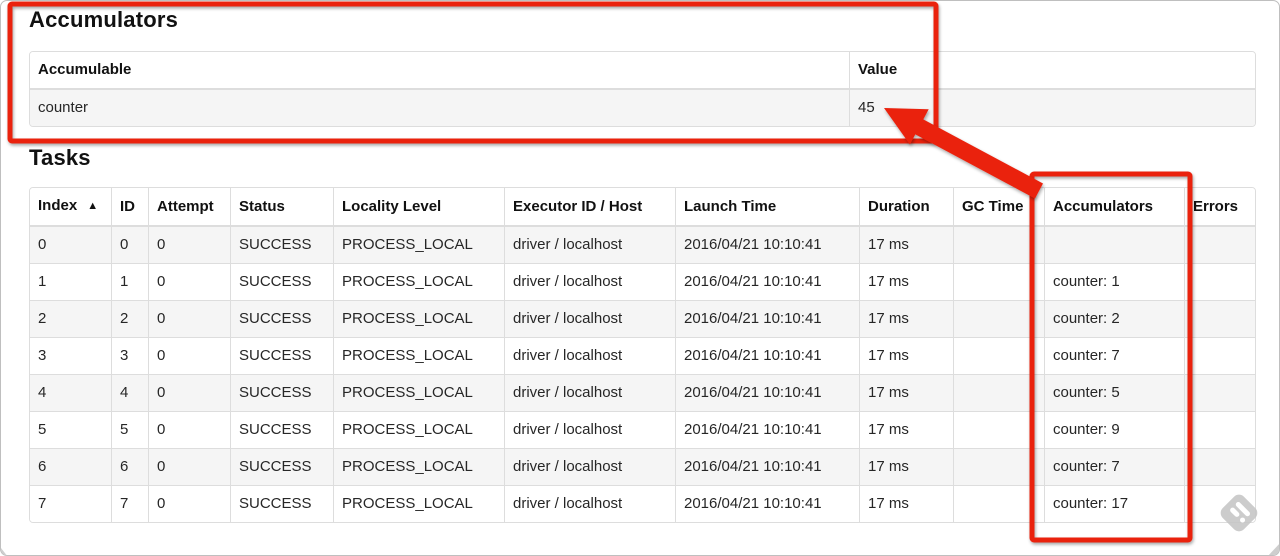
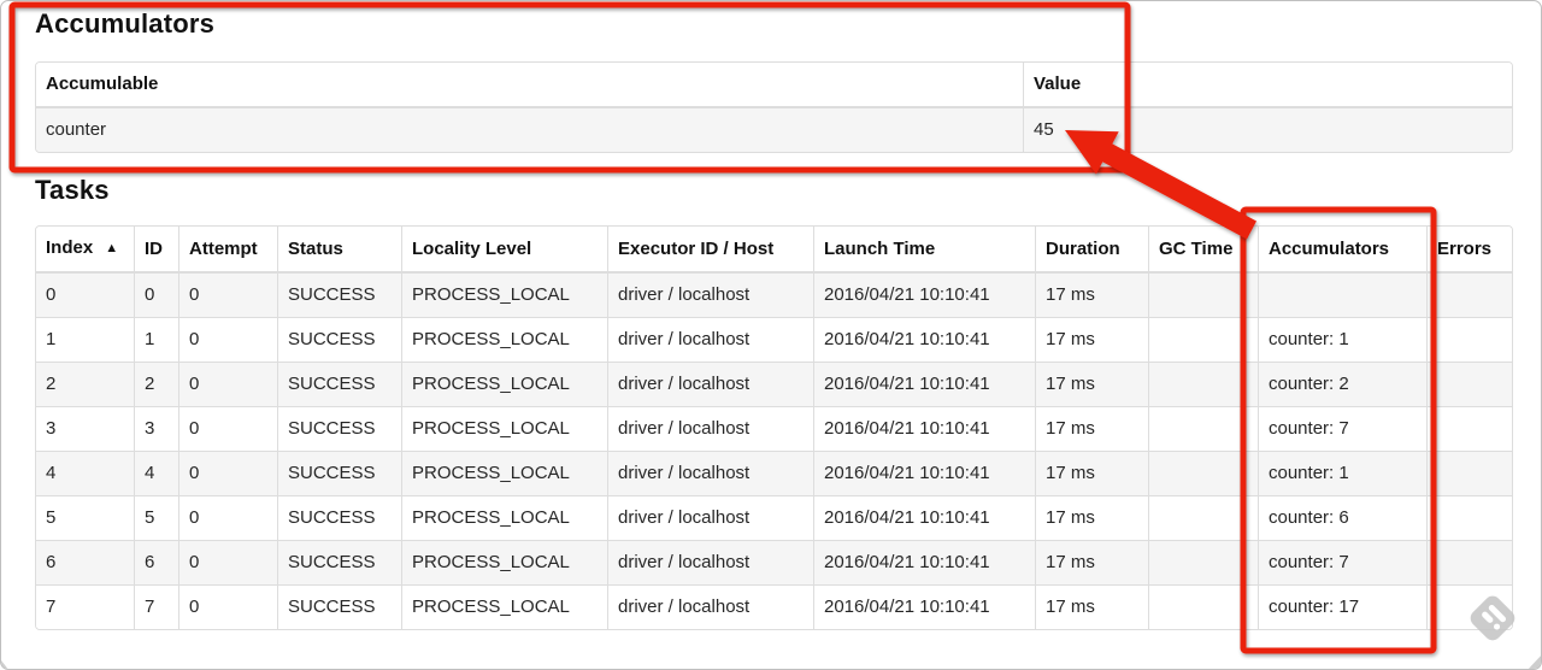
  Accumulators
  Accumulable	Value
  counter	45
  Tasks
  Index ▲	ID	Attempt	Status	Locality Level	Executor ID / Host	Launch Time	Duration	GC Time	Accumulators	Errors
  0	0	0	SUCCESS	PROCESS_LOCAL	driver / localhost	2016/04/21 10:10:41	17 ms
  1	1	0	SUCCESS	PROCESS_LOCAL	driver / localhost	2016/04/21 10:10:41	17 ms		counter: 1
  2	2	0	SUCCESS	PROCESS_LOCAL	driver / localhost	2016/04/21 10:10:41	17 ms		counter: 2
  3	3	0	SUCCESS	PROCESS_LOCAL	driver / localhost	2016/04/21 10:10:41	17 ms		counter: 7
- 4	4	0	SUCCESS	PROCESS_LOCAL	driver / localhost	2016/04/21 10:10:41	17 ms		counter: 5
+ 4	4	0	SUCCESS	PROCESS_LOCAL	driver / localhost	2016/04/21 10:10:41	17 ms		counter: 1
- 5	5	0	SUCCESS	PROCESS_LOCAL	driver / localhost	2016/04/21 10:10:41	17 ms		counter: 9
+ 5	5	0	SUCCESS	PROCESS_LOCAL	driver / localhost	2016/04/21 10:10:41	17 ms		counter: 6
  6	6	0	SUCCESS	PROCESS_LOCAL	driver / localhost	2016/04/21 10:10:41	17 ms		counter: 7
  7	7	0	SUCCESS	PROCESS_LOCAL	driver / localhost	2016/04/21 10:10:41	17 ms		counter: 17
